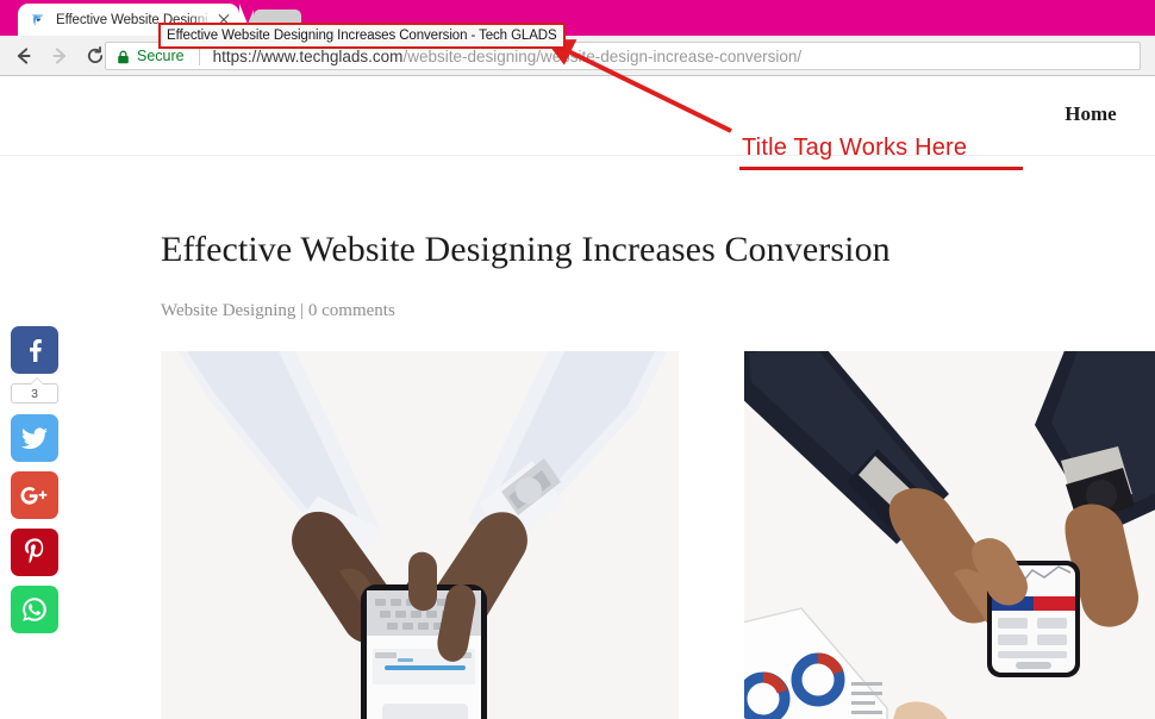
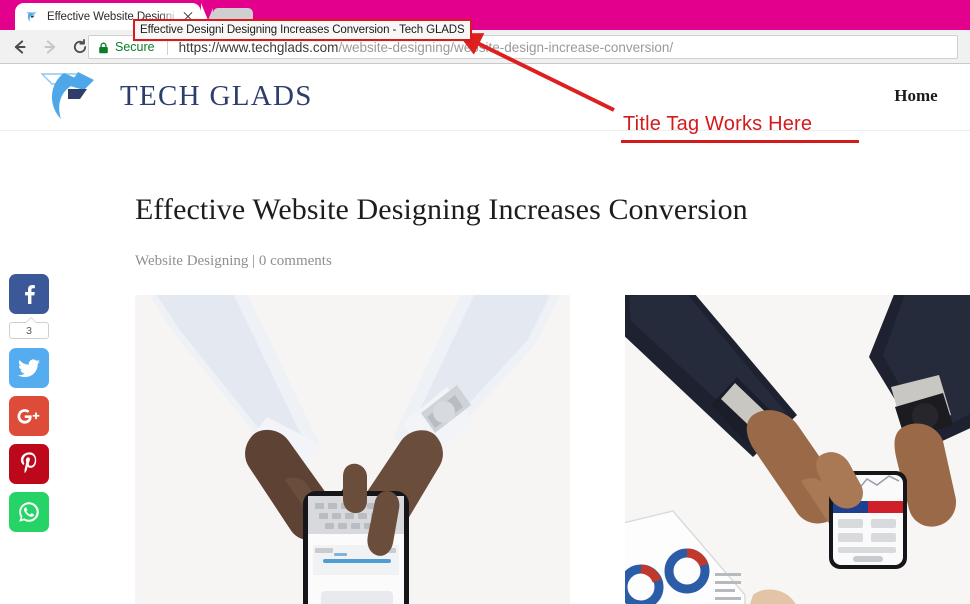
  Effective Website Designi
  Secure
  https://www.techglads.com/website-designing/webte-design-increase-conversion/
- Effective Website Designing Increases Conversion - Tech GLADS
+ Effective Designi Designing Increases Conversion - Tech GLADS
+ TECH GLADS
  Home
  Effective Website Designing Increases Conversion
  Website Designing | 0 comments
  3
  Title Tag Works Here
